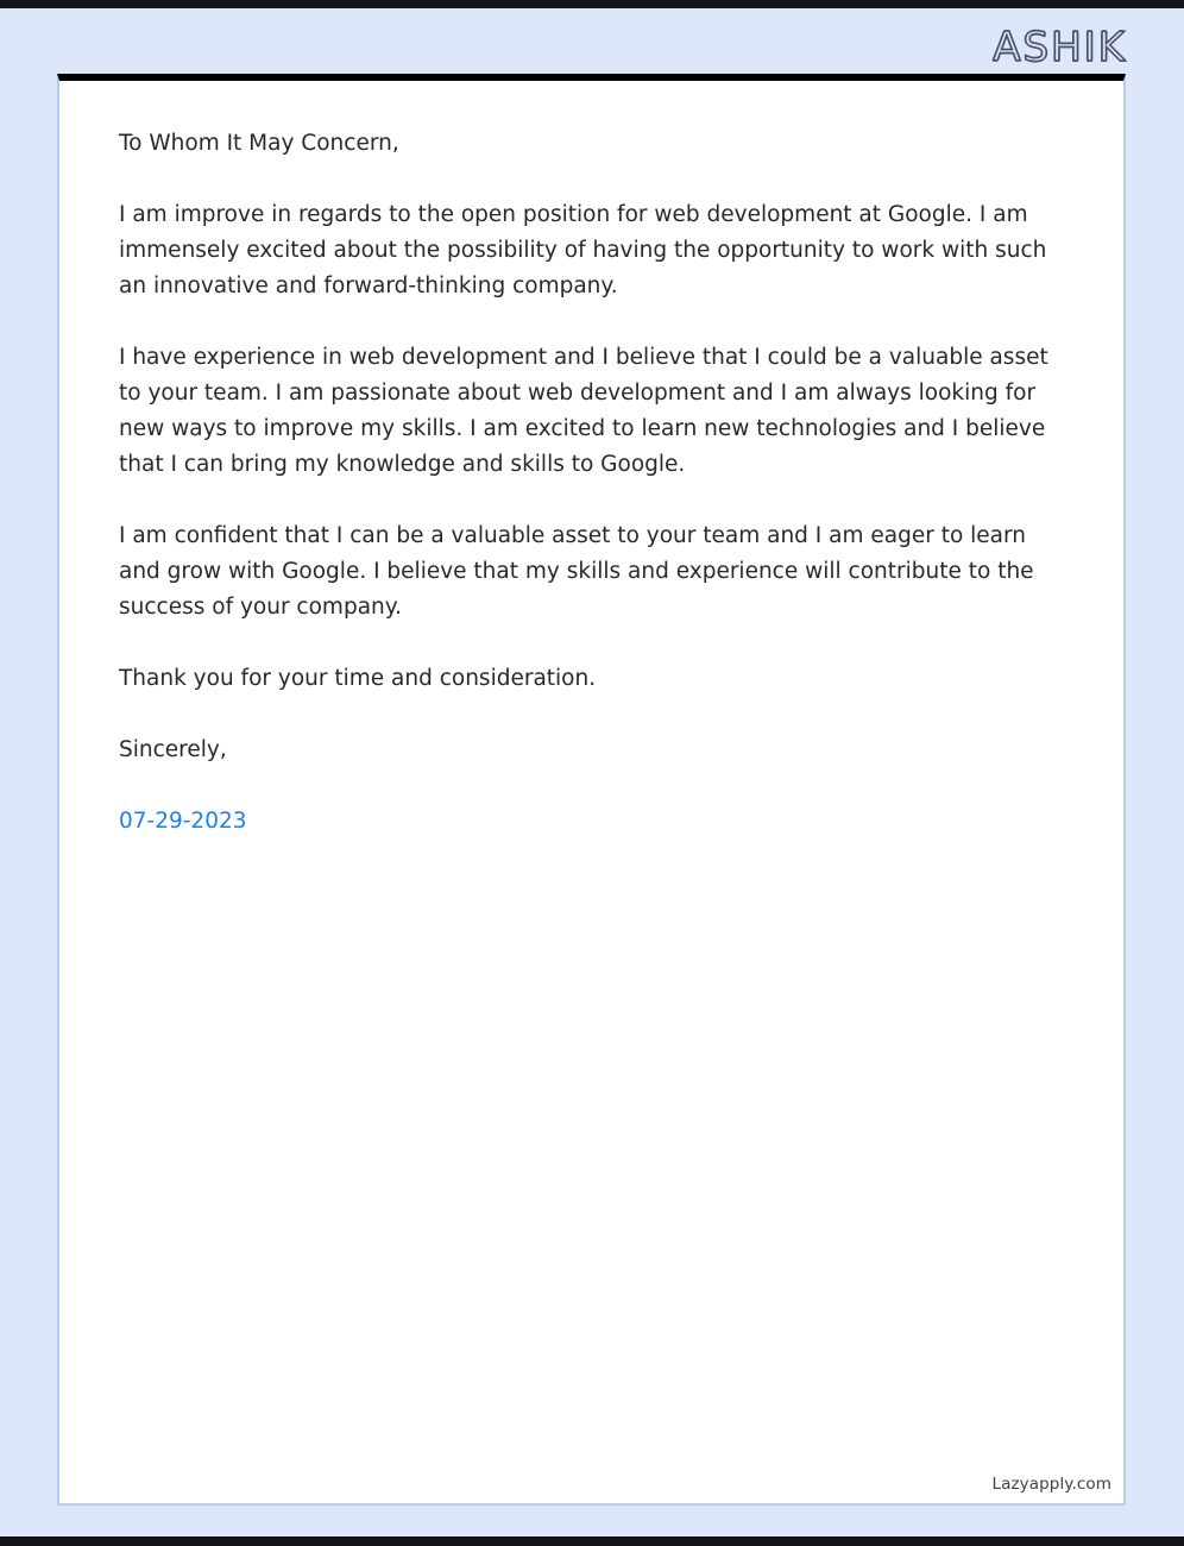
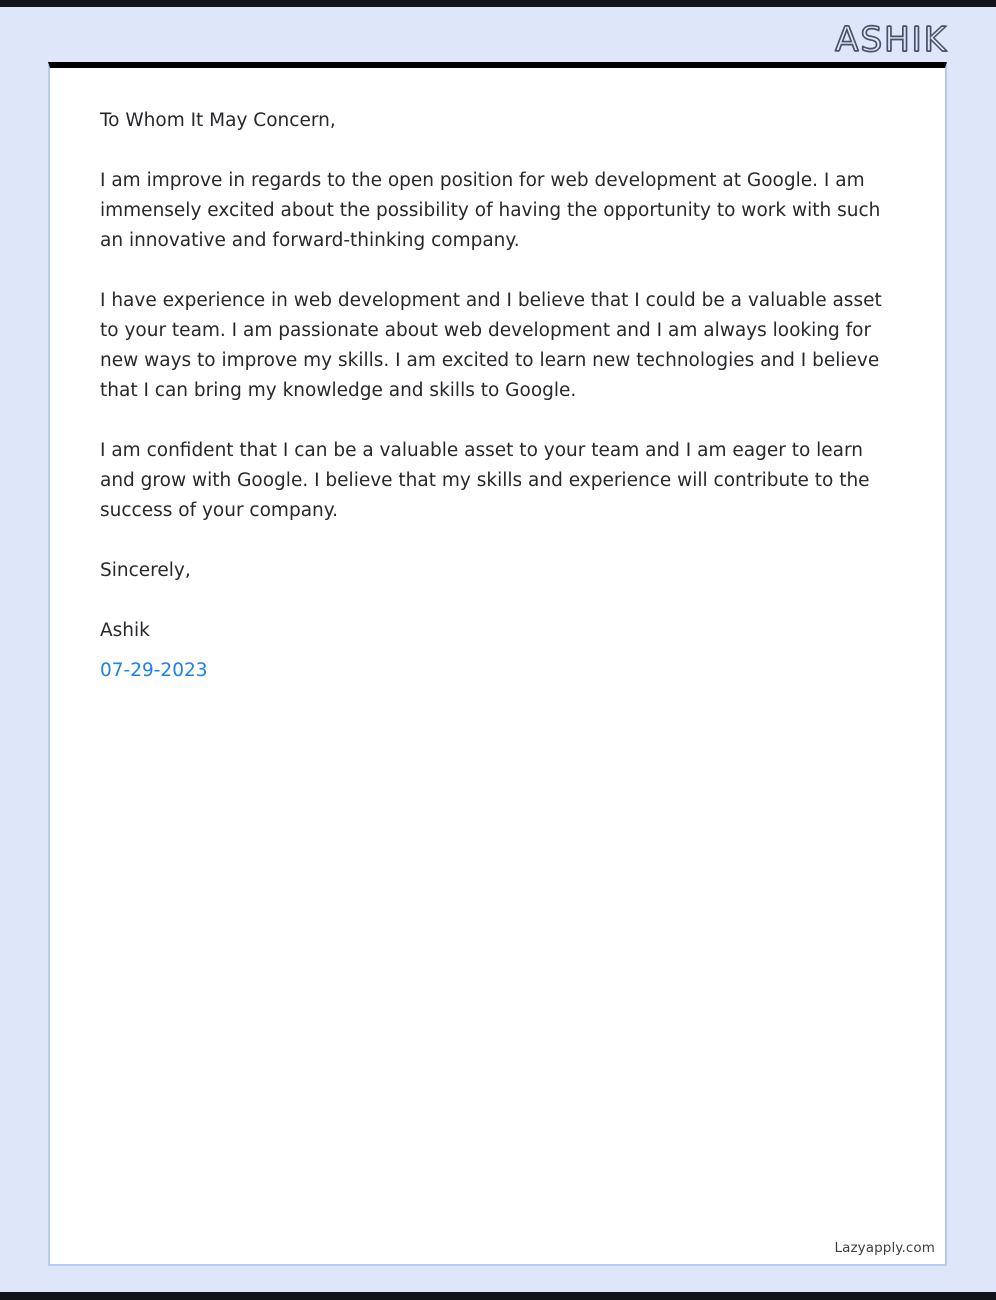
  ASHIK
  To Whom It May Concern,
  I am improve in regards to the open position for web development at Google. I am immensely excited about the possibility of having the opportunity to work with such an innovative and forward-thinking company.
  I have experience in web development and I believe that I could be a valuable asset to your team. I am passionate about web development and I am always looking for new ways to improve my skills. I am excited to learn new technologies and I believe that I can bring my knowledge and skills to Google.
  I am confident that I can be a valuable asset to your team and I am eager to learn and grow with Google. I believe that my skills and experience will contribute to the success of your company.
- Thank you for your time and consideration.
  Sincerely,
+ Ashik
  07-29-2023
  Lazyapply.com
